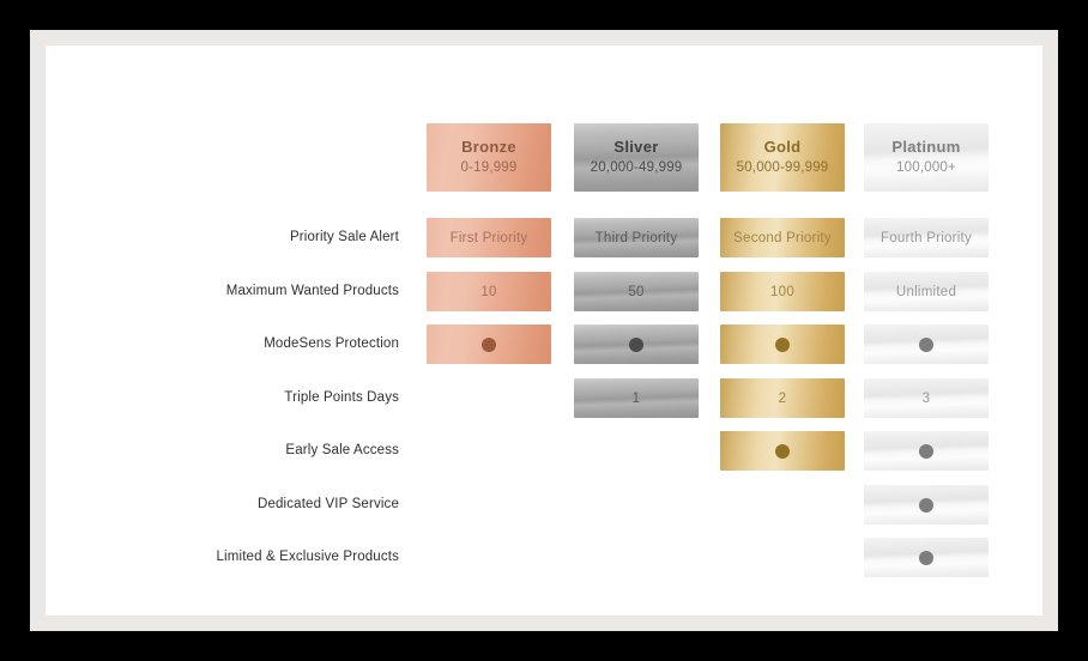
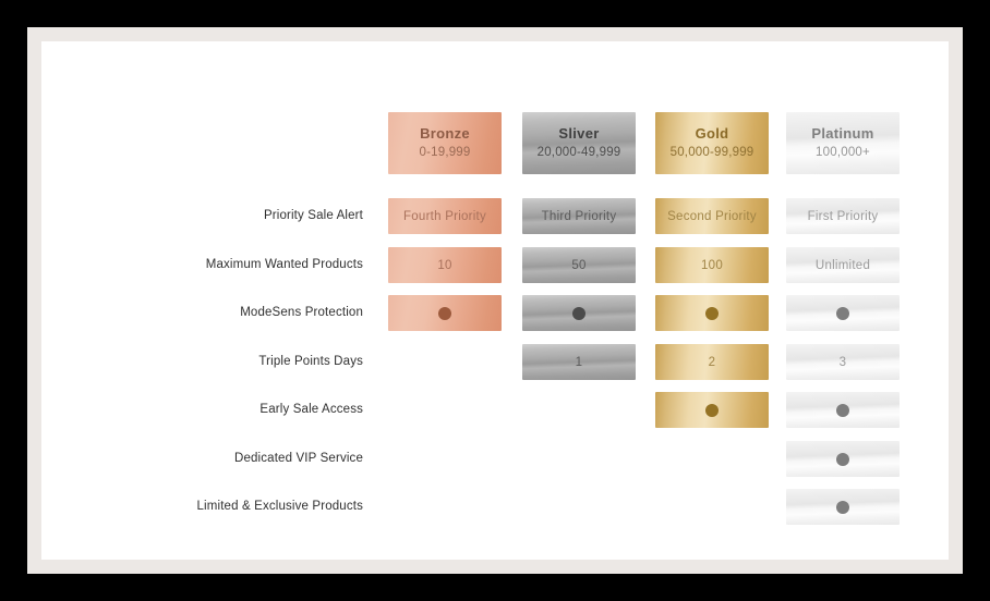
  Priority Sale Alert
  Maximum Wanted Products
  ModeSens Protection
  Triple Points Days
  Early Sale Access
  Dedicated VIP Service
  Limited & Exclusive Products
  Bronze
  0-19,999
- First Priority
+ Fourth Priority
  10
  Sliver
  20,000-49,999
  Third Priority
  50
  1
  Gold
  50,000-99,999
  Second Priority
  100
  2
  Platinum
  100,000+
- Fourth Priority
+ First Priority
  Unlimited
  3
